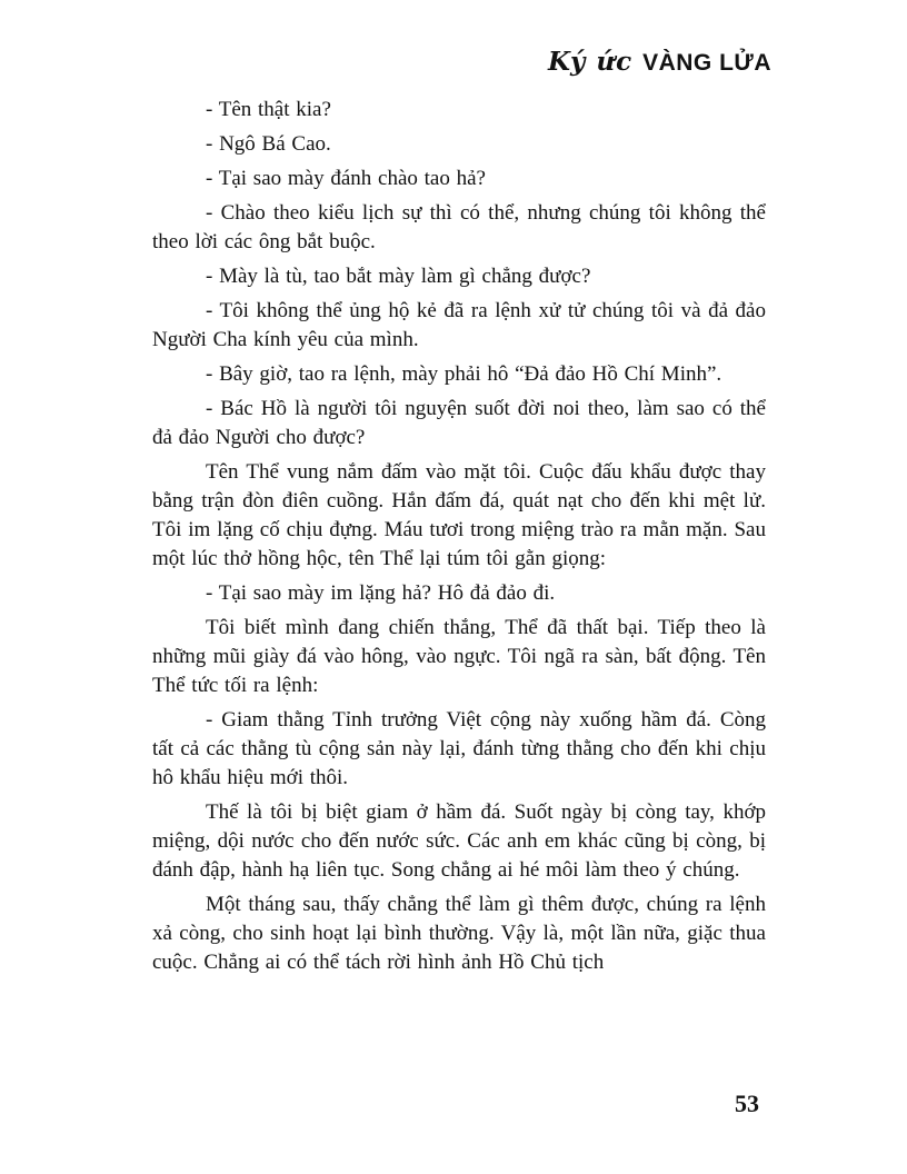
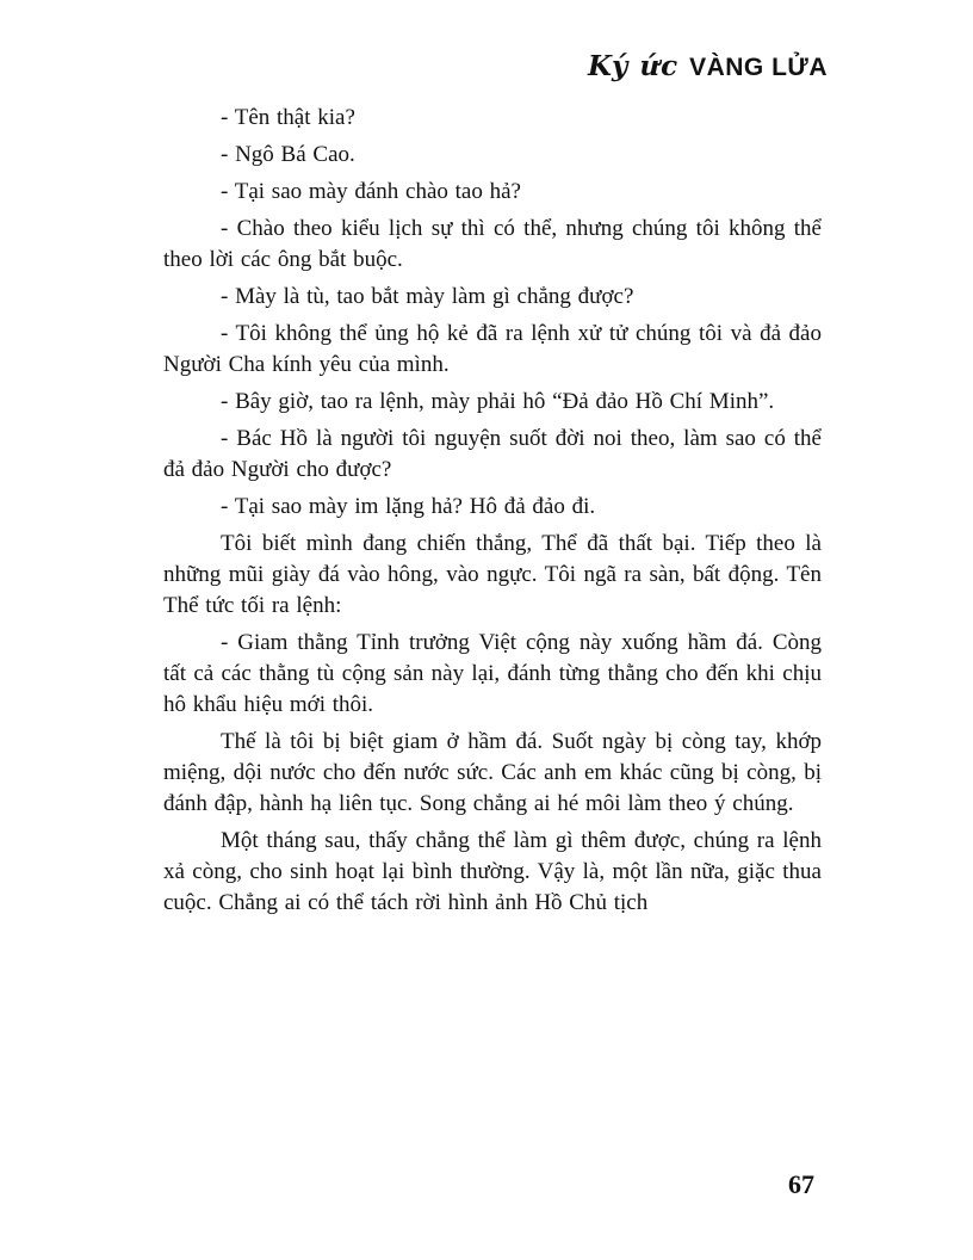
  Ký ức VÀNG LỬA
  - Tên thật kia?
  - Ngô Bá Cao.
  - Tại sao mày đánh chào tao hả?
  - Chào theo kiểu lịch sự thì có thể, nhưng chúng tôi không thể theo lời các ông bắt buộc.
  - Mày là tù, tao bắt mày làm gì chẳng được?
  - Tôi không thể ủng hộ kẻ đã ra lệnh xử tử chúng tôi và đả đảo Người Cha kính yêu của mình.
  - Bây giờ, tao ra lệnh, mày phải hô “Đả đảo Hồ Chí Minh”.
  - Bác Hồ là người tôi nguyện suốt đời noi theo, làm sao có thể đả đảo Người cho được?
- Tên Thể vung nắm đấm vào mặt tôi. Cuộc đấu khẩu được thay bằng trận đòn điên cuồng. Hắn đấm đá, quát nạt cho đến khi mệt lử. Tôi im lặng cố chịu đựng. Máu tươi trong miệng trào ra mằn mặn. Sau một lúc thở hồng hộc, tên Thể lại túm tôi gằn giọng:
  - Tại sao mày im lặng hả? Hô đả đảo đi.
  Tôi biết mình đang chiến thắng, Thể đã thất bại. Tiếp theo là những mũi giày đá vào hông, vào ngực. Tôi ngã ra sàn, bất động. Tên Thể tức tối ra lệnh:
  - Giam thằng Tỉnh trưởng Việt cộng này xuống hầm đá. Còng tất cả các thằng tù cộng sản này lại, đánh từng thằng cho đến khi chịu hô khẩu hiệu mới thôi.
  Thế là tôi bị biệt giam ở hầm đá. Suốt ngày bị còng tay, khớp miệng, dội nước cho đến nước sức. Các anh em khác cũng bị còng, bị đánh đập, hành hạ liên tục. Song chẳng ai hé môi làm theo ý chúng.
  Một tháng sau, thấy chẳng thể làm gì thêm được, chúng ra lệnh xả còng, cho sinh hoạt lại bình thường. Vậy là, một lần nữa, giặc thua cuộc. Chẳng ai có thể tách rời hình ảnh Hồ Chủ tịch
- 53
+ 67
